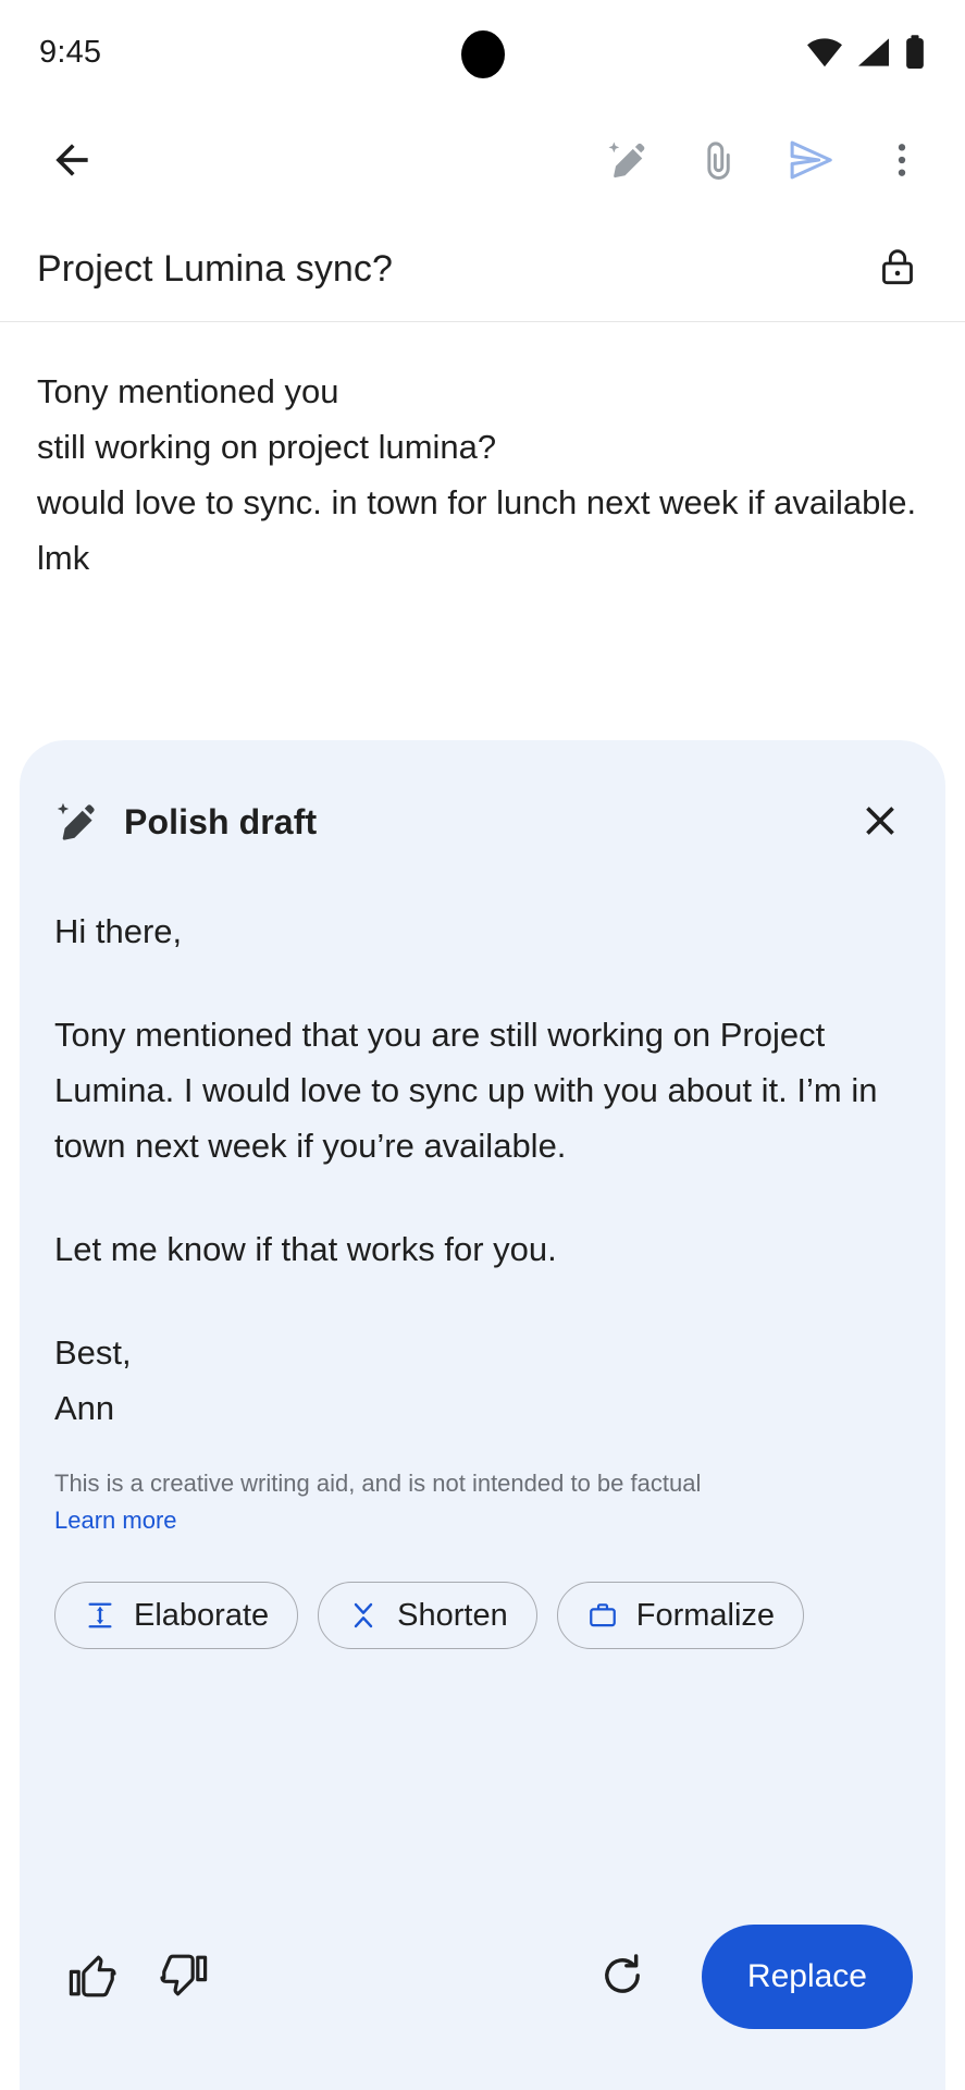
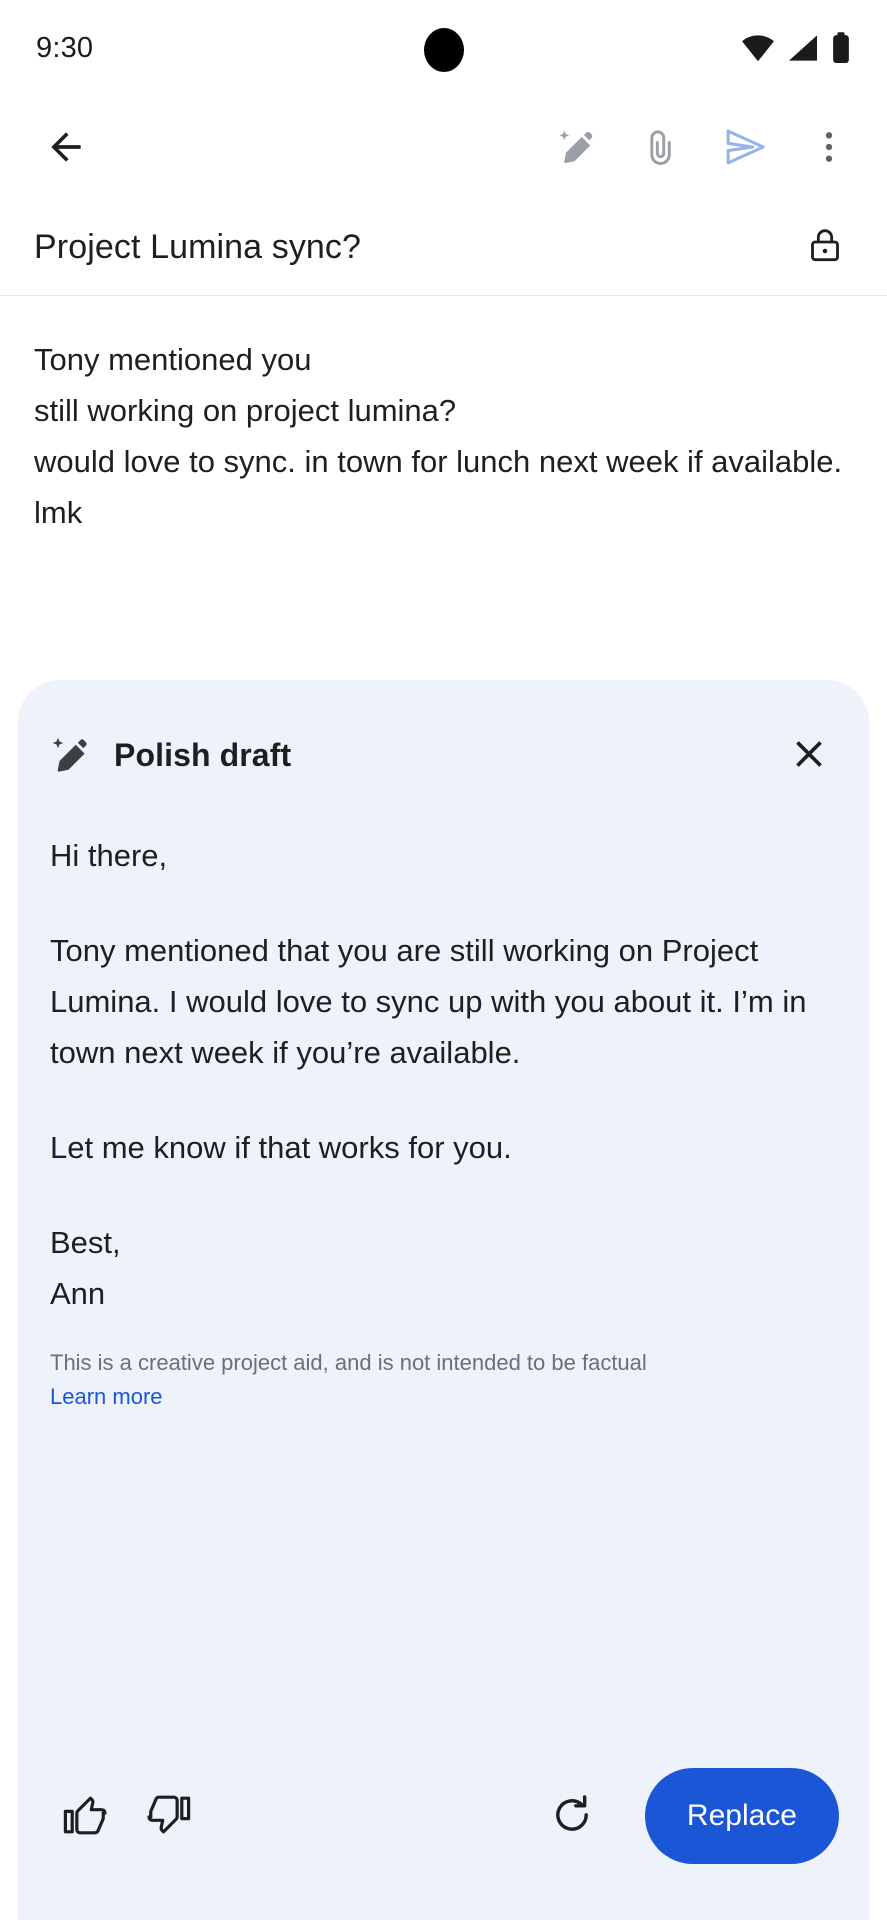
- 9:45
+ 9:30
  Project Lumina sync?
  Tony mentioned you
  still working on project lumina?
  would love to sync. in town for lunch next week if available. lmk
  Polish draft
  Hi there,
  Tony mentioned that you are still working on Project Lumina. I would love to sync up with you about it. I’m in town next week if you’re available.
  Let me know if that works for you.
  Best,
  Ann
- This is a creative writing aid, and is not intended to be factual
+ This is a creative project aid, and is not intended to be factual
  Learn more
- Elaborate
- Shorten
- Formalize
  Replace
